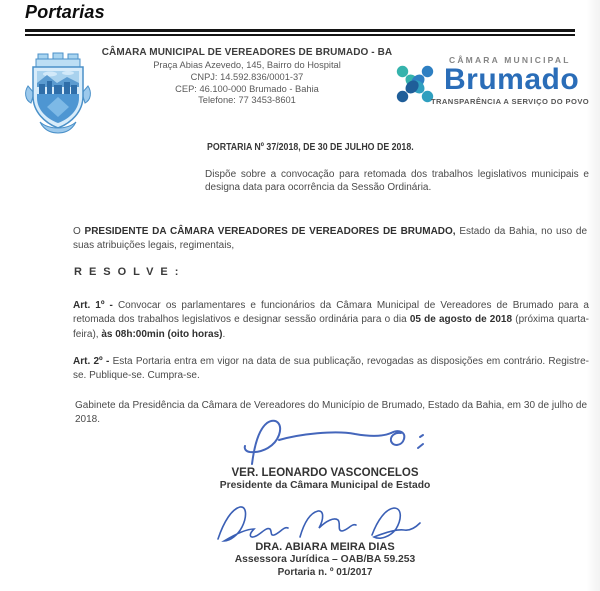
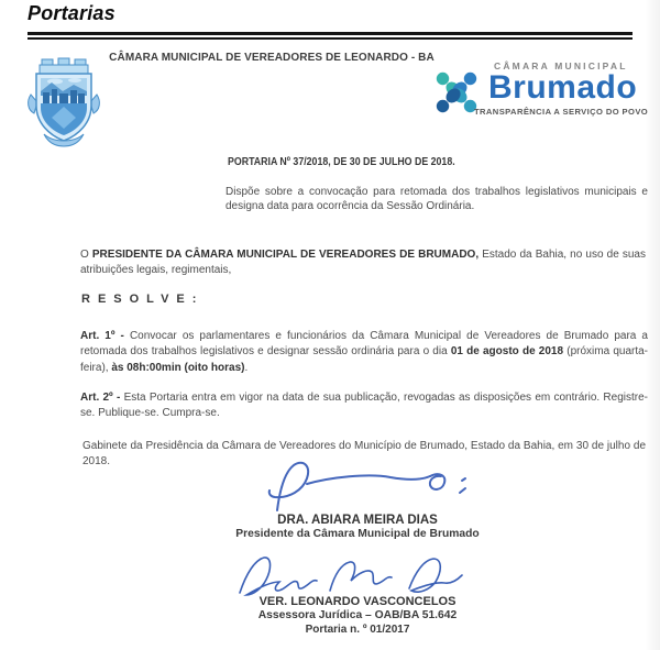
  Portarias
- CÂMARA MUNICIPAL DE VEREADORES DE BRUMADO - BA
+ CÂMARA MUNICIPAL DE VEREADORES DE LEONARDO - BA
- Praça Abias Azevedo, 145, Bairro do Hospital
- CNPJ: 14.592.836/0001-37
- CEP: 46.100-000 Brumado - Bahia
- Telefone: 77 3453-8601
  CÂMARA MUNICIPAL
  Brumado
  TRANSPARÊNCIA A SERVIÇO DO POV
  PORTARIA Nº 37/2018, DE 30 DE JULHO DE 2018.
  Dispõe sobre a convocação para retomada dos trabalhos legislativos municipais designa data para ocorrência da Sessão Ordinária.
- O PRESIDENTE DA CÂMARA VEREADORES DE VEREADORES DE BRUMADO, Estado da Bahia, no uso de suas atribuições legais, regimentais,
+ O PRESIDENTE DA CÂMARA MUNICIPAL DE VEREADORES DE BRUMADO, Estado da Bahia, no uso de suas atribuições legais, regimentais,
  RESOLVE:
- Art. 1º - Convocar os parlamentares e funcionários da Câmara Municipal de Vereadores de Brumado para retomada dos trabalhos legislativos e designar sessão ordinária para o dia 05 de agosto de 2018 (próxima quartafeira), às 08h:00min (oito horas).
+ Art. 1º - Convocar os parlamentares e funcionários da Câmara Municipal de Vereadores de Brumado para retomada dos trabalhos legislativos e designar sessão ordinária para o dia 01 de agosto de 2018 (próxima quartafeira), às 08h:00min (oito horas).
  Art. 2º - Esta Portaria entra em vigor na data de sua publicação, revogadas as disposições em contrário. Registrese. Publique-se. Cumpra-se.
  Gabinete da Presidência da Câmara de Vereadores do Município de Brumado, Estado da Bahia, em 30 de julho de 2018.
- VER. LEONARDO VASCONCELOS
+ DRA. ABIARA MEIRA DIAS
- Presidente da Câmara Municipal de Estado
+ Presidente da Câmara Municipal de Brumado
- DRA. ABIARA MEIRA DIAS
+ VER. LEONARDO VASCONCELOS
- Assessora Jurídica – OAB/BA 59.253
+ Assessora Jurídica – OAB/BA 51.642
  Portaria n. º 01/2017
